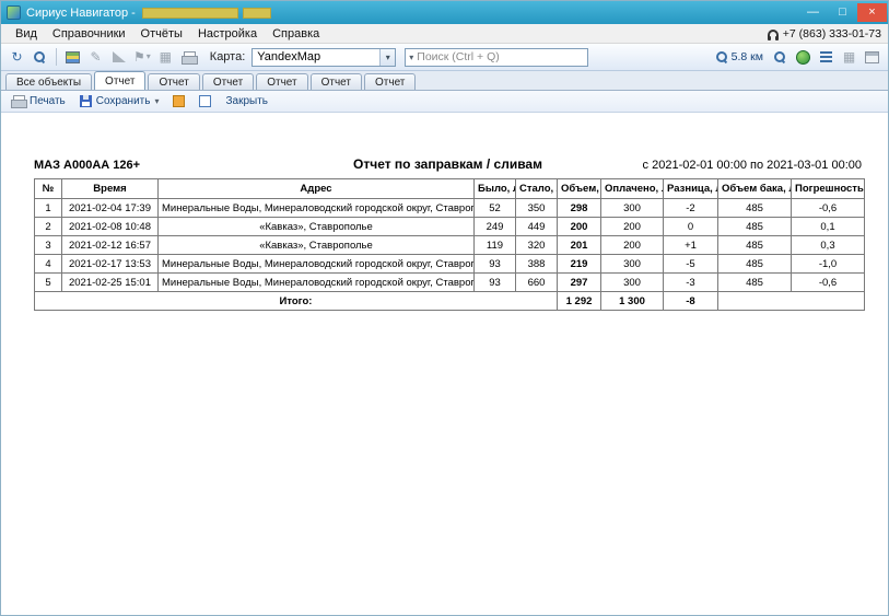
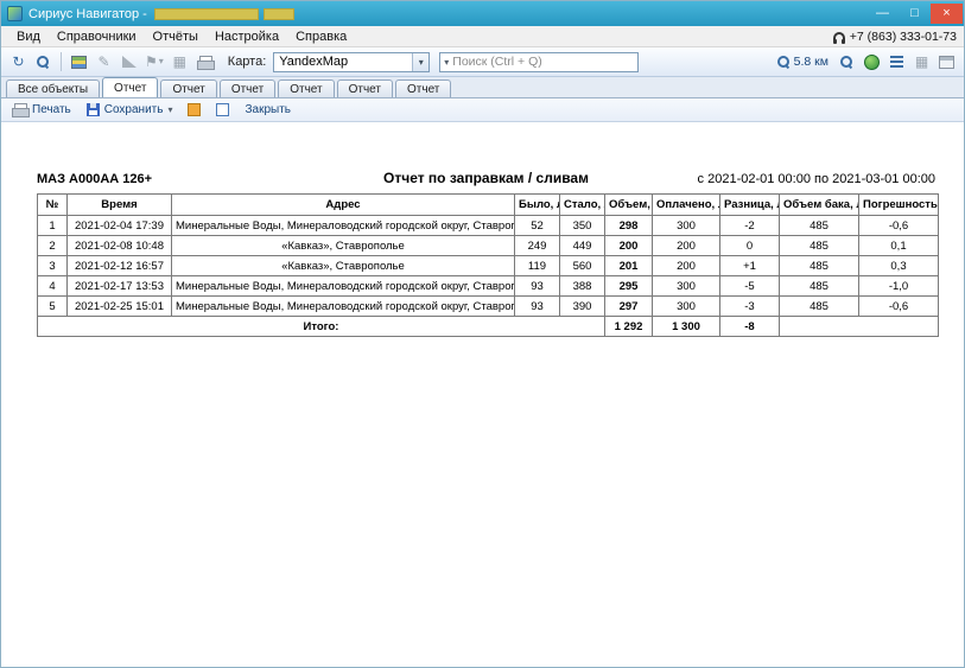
  Сириус Навигатор -
  —
  □
  ×
  Вид
  Справочники
  Отчёты
  Настройка
  Справка
  +7 (863) 333-01-73
  ↻
  ✎
  ⚑
  ▾
  ▦
  Карта:
  YandexMap
  ▾
  ▾
  Поиск (Ctrl + Q)
  5.8 км
  ▦
  Все объекты
  Отчет
  Отчет
  Отчет
  Отчет
  Отчет
  Отчет
  Печать
  Сохранить
  ▾
  Закрыть
  МАЗ А000АА 126+
  Отчет по заправкам / сливам
  с 2021-02-01 00:00 по 2021-03-01 00:00
  №	Время	Адрес	Было,	Стало,	Объем,	Оплачено,	Разница,	Объем бака,	Погрешность
  1	2021-02-04 17:39	Минеральные Воды, Минераловодский городской округ, Ставроп	52	350	298	300	-2	485	-0,6
  2	2021-02-08 10:48	«Кавказ», Ставрополье	249	449	200	200	0	485	0,1
- 3	2021-02-12 16:57	«Кавказ», Ставрополье	119	320	201	200	+1	485	0,3
+ 3	2021-02-12 16:57	«Кавказ», Ставрополье	119	560	201	200	+1	485	0,3
- 4	2021-02-17 13:53	Минеральные Воды, Минераловодский городской округ, Ставроп	93	388	219	300	-5	485	-1,0
+ 4	2021-02-17 13:53	Минеральные Воды, Минераловодский городской округ, Ставроп	93	388	295	300	-5	485	-1,0
- 5	2021-02-25 15:01	Минеральные Воды, Минераловодский городской округ, Ставроп	93	660	297	300	-3	485	-0,6
+ 5	2021-02-25 15:01	Минеральные Воды, Минераловодский городской округ, Ставроп	93	390	297	300	-3	485	-0,6
  Итого:	1 292	1 300	-8
